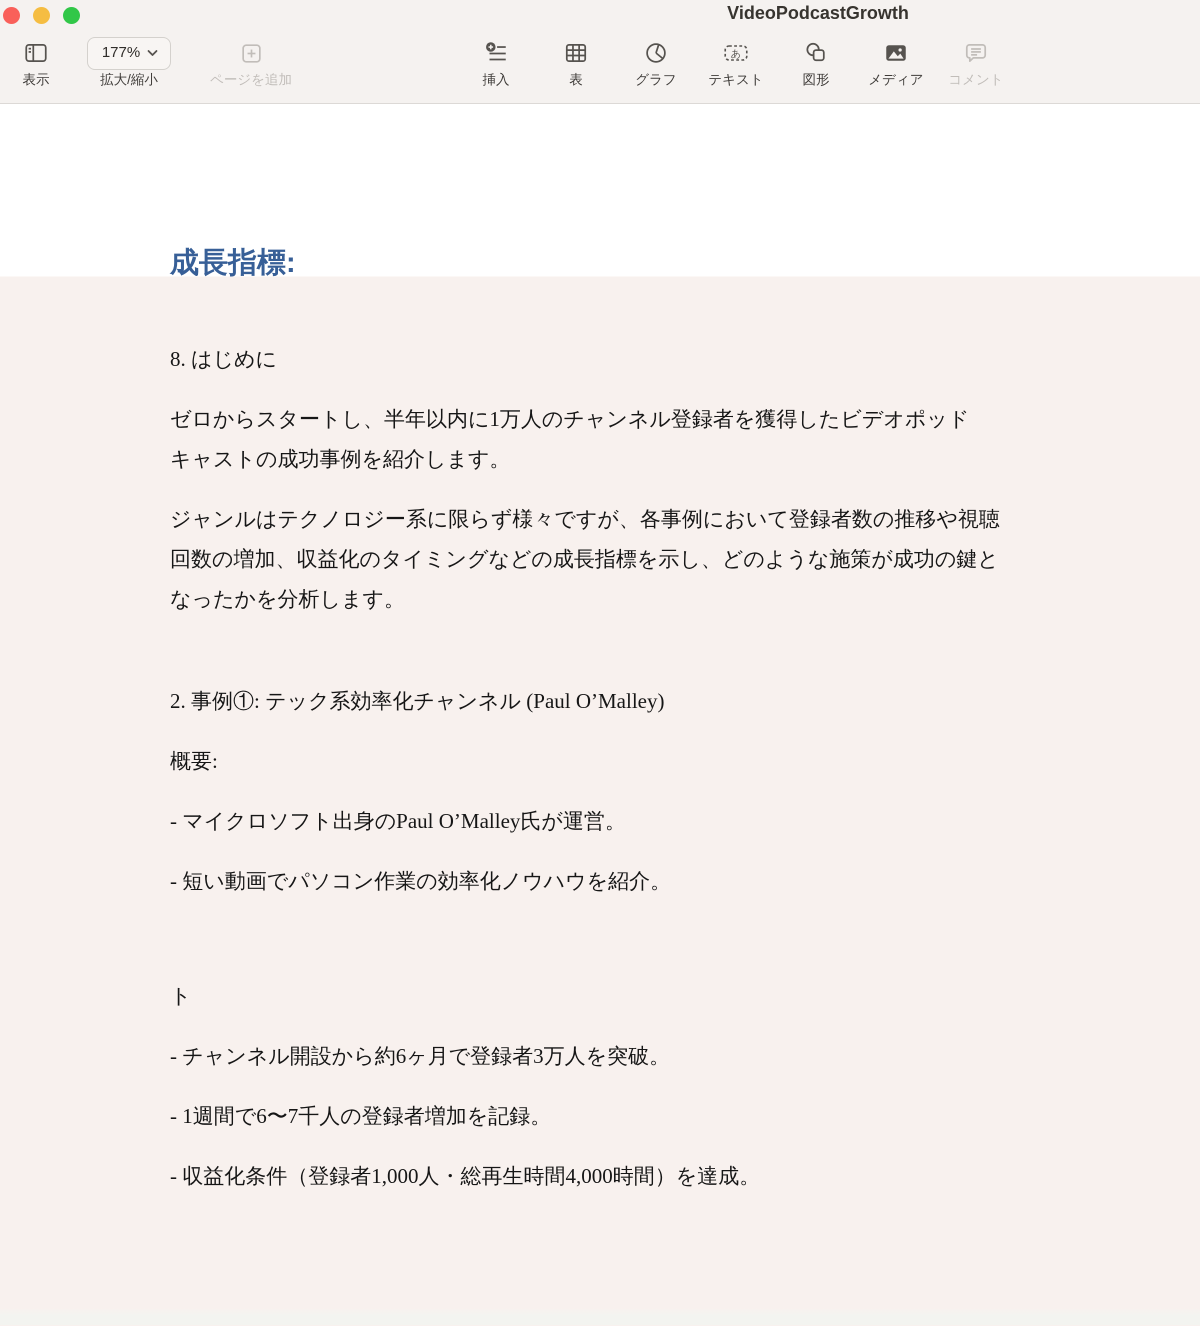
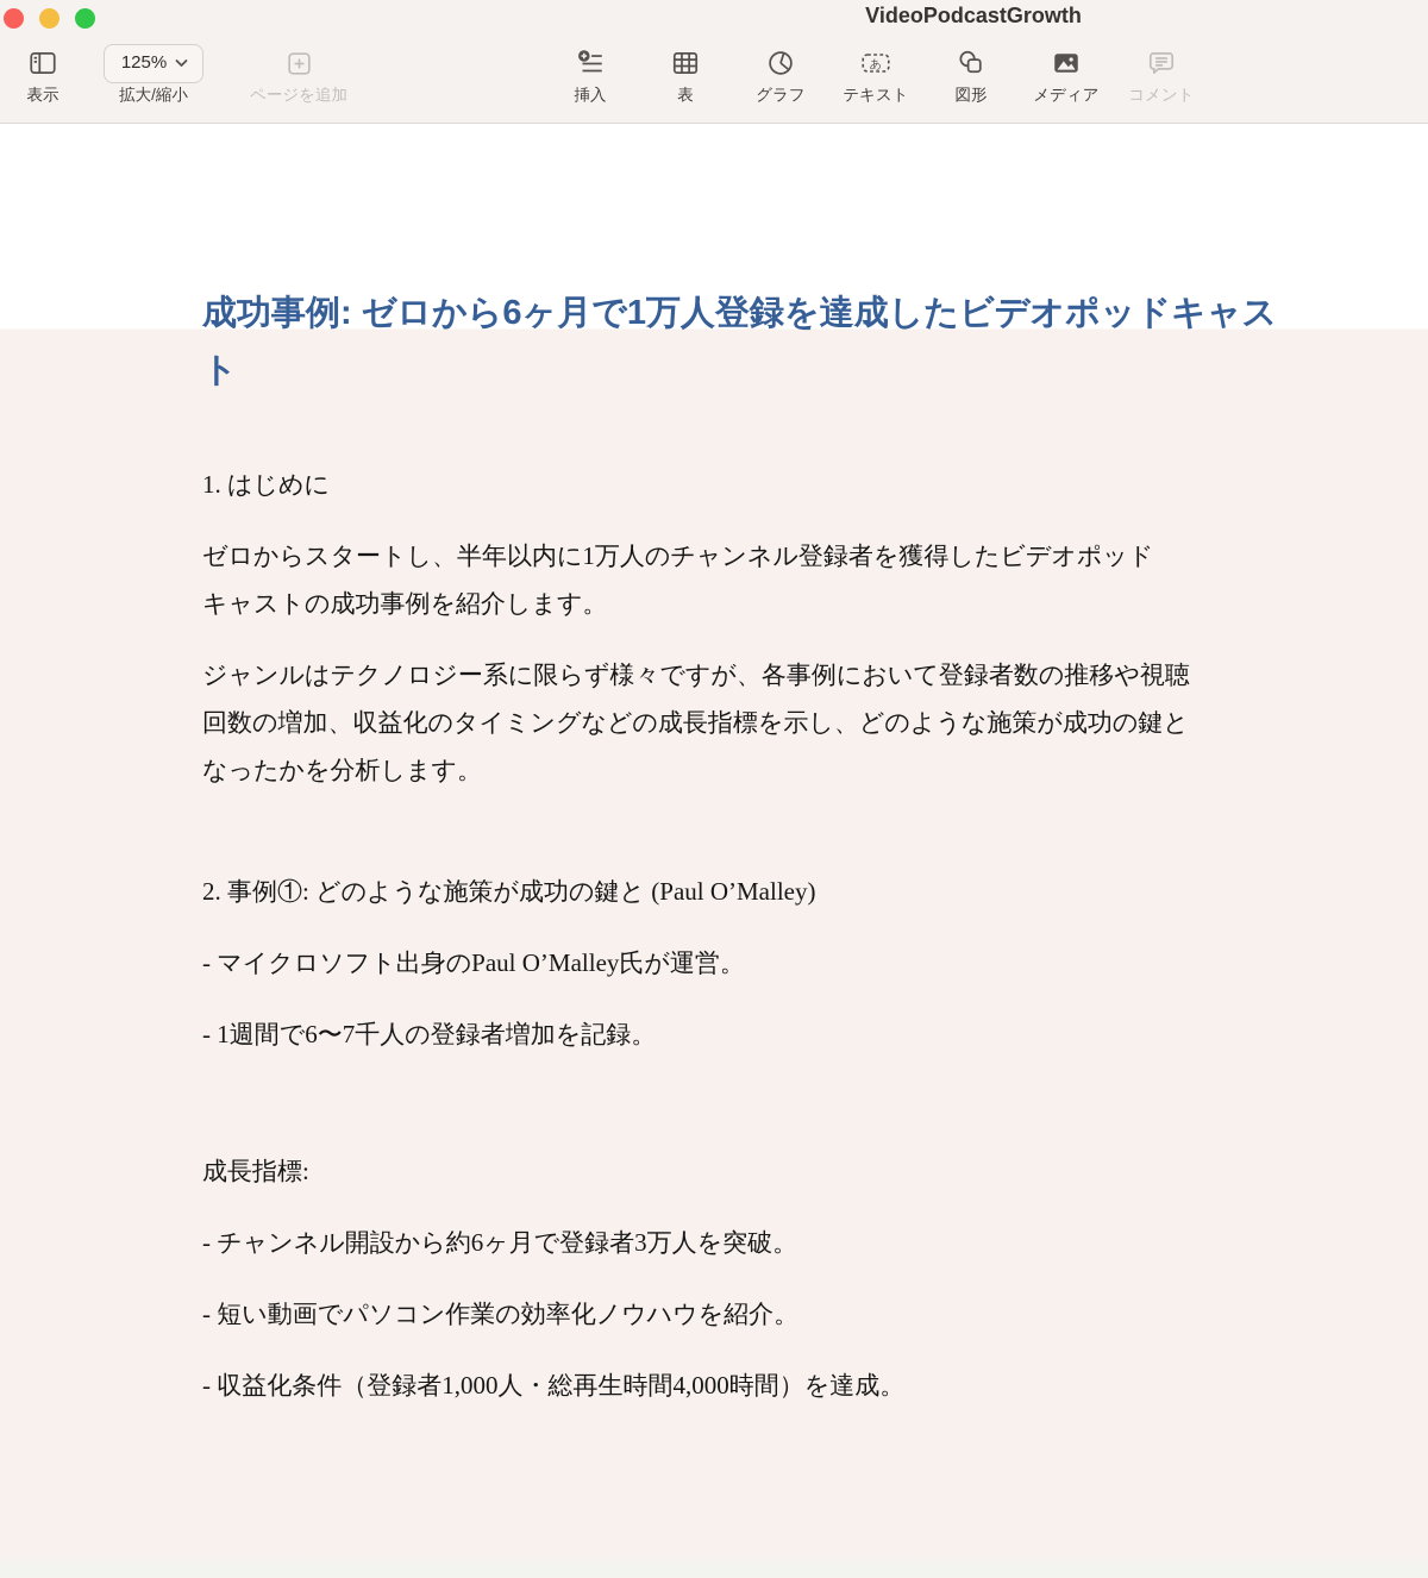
  VideoPodcastGrowth
  表示
- 177%
+ 125%
  拡大/縮小
  ページを追加
  挿入
  表
  グラフ
  あ
  テキスト
  図形
  メディア
  コメント
+ 成功事例: ゼロから6ヶ月で1万人登録を達成したビデオポッドキャス
- 成長指標:
+ ト
- 8. はじめに
+ 1. はじめに
  ゼロからスタートし、半年以内に1万人のチャンネル登録者を獲得したビデオポッド
  キャストの成功事例を紹介します。
  ジャンルはテクノロジー系に限らず様々ですが、各事例において登録者数の推移や視聴
  回数の増加、収益化のタイミングなどの成長指標を示し、どのような施策が成功の鍵と
  なったかを分析します。
- 2. 事例①: テック系効率化チャンネル (Paul O’Malley)
+ 2. 事例①: どのような施策が成功の鍵と (Paul O’Malley)
- 概要:
  - マイクロソフト出身のPaul O’Malley氏が運営。
- - 短い動画でパソコン作業の効率化ノウハウを紹介。
+ - 1週間で6〜7千人の登録者増加を記録。
- ト
+ 成長指標:
  - チャンネル開設から約6ヶ月で登録者3万人を突破。
- - 1週間で6〜7千人の登録者増加を記録。
+ - 短い動画でパソコン作業の効率化ノウハウを紹介。
  - 収益化条件（登録者1,000人・総再生時間4,000時間）を達成。
